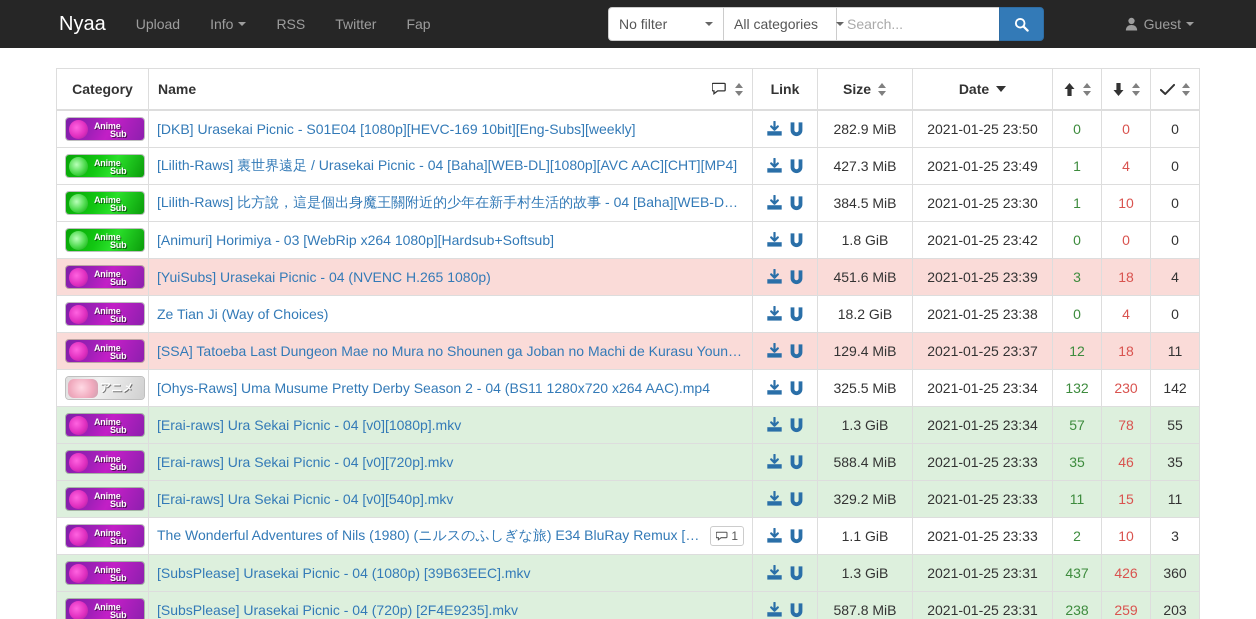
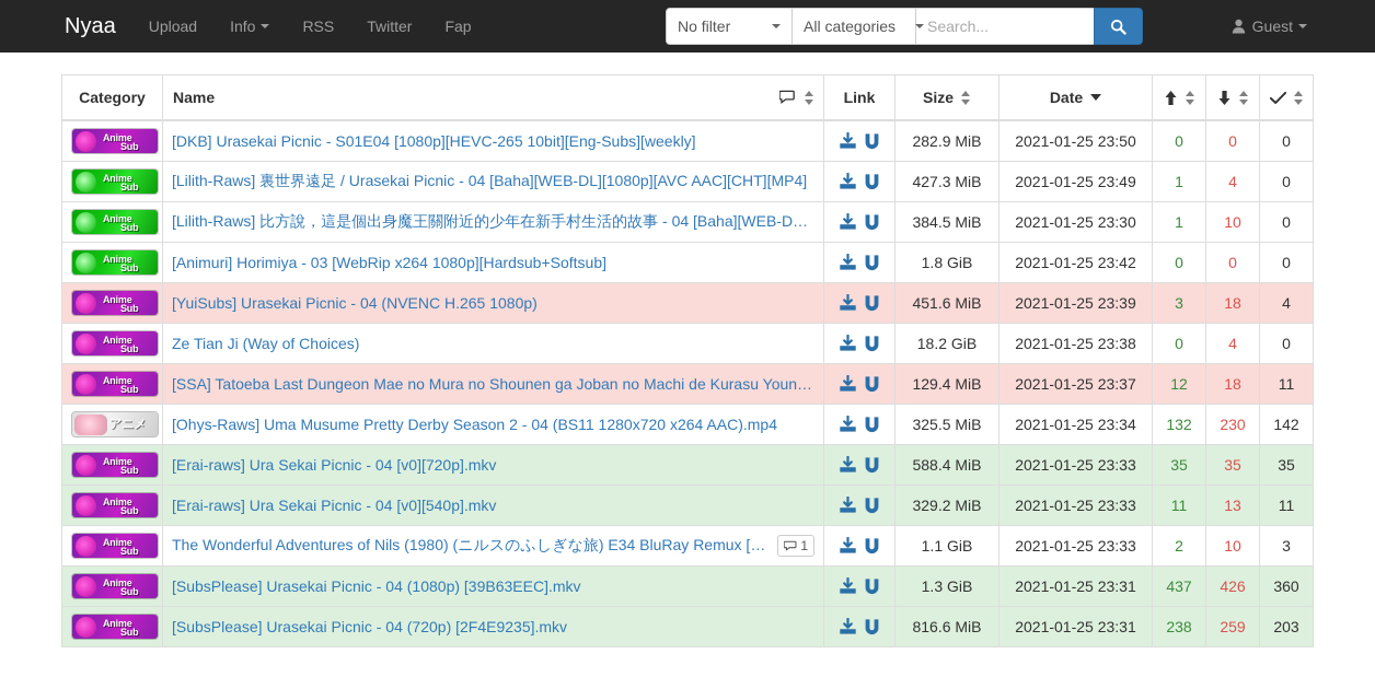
  Nyaa
  Upload
  Info
  RSS
  Twitter
  Fap
  No filter
  All categories
  Search...
  Guest
  Category	Name	Link	Size	Date
- AnimeSub	[DKB] Urasekai Picnic - S01E04 [1080p][HEVC-169 10bit][Eng-Subs][weekly]		282.9 MiB	2021-01-25 23:50	0	0	0
+ AnimeSub	[DKB] Urasekai Picnic - S01E04 [1080p][HEVC-265 10bit][Eng-Subs][weekly]		282.9 MiB	2021-01-25 23:50	0	0	0
  AnimeSub	[Lilith-Raws] 裏世界遠足 / Urasekai Picnic - 04 [Baha][WEB-DL][1080p][AVC AAC][CHT][MP4]		427.3 MiB	2021-01-25 23:49	1	4	0
  AnimeSub	[Lilith-Raws] 比方說，這是個出身魔王關附近的少年在新手村生活的故事 - 04 [Baha][WEB-D…		384.5 MiB	2021-01-25 23:30	1	10	0
  AnimeSub	[Animuri] Horimiya - 03 [WebRip x264 1080p][Hardsub+Softsub]		1.8 GiB	2021-01-25 23:42	0	0	0
  AnimeSub	[YuiSubs] Urasekai Picnic - 04 (NVENC H.265 1080p)		451.6 MiB	2021-01-25 23:39	3	18	4
  AnimeSub	Ze Tian Ji (Way of Choices)		18.2 GiB	2021-01-25 23:38	0	4	0
  AnimeSub	[SSA] Tatoeba Last Dungeon Mae no Mura no Shounen ga Joban no Machi de Kurasu Youn…		129.4 MiB	2021-01-25 23:37	12	18	11
  アニメ	[Ohys-Raws] Uma Musume Pretty Derby Season 2 - 04 (BS11 1280x720 x264 AAC).mp4		325.5 MiB	2021-01-25 23:34	132	230	142
- AnimeSub	[Erai-raws] Ura Sekai Picnic - 04 [v0][1080p].mkv		1.3 GiB	2021-01-25 23:34	57	78	55
- AnimeSub	[Erai-raws] Ura Sekai Picnic - 04 [v0][720p].mkv		588.4 MiB	2021-01-25 23:33	35	46	35
+ AnimeSub	[Erai-raws] Ura Sekai Picnic - 04 [v0][720p].mkv		588.4 MiB	2021-01-25 23:33	35	35	35
- AnimeSub	[Erai-raws] Ura Sekai Picnic - 04 [v0][540p].mkv		329.2 MiB	2021-01-25 23:33	11	15	11
+ AnimeSub	[Erai-raws] Ura Sekai Picnic - 04 [v0][540p].mkv		329.2 MiB	2021-01-25 23:33	11	13	11
  AnimeSub	The Wonderful Adventures of Nils (1980) (ニルスのふしぎな旅) E34 BluRay Remux [gl 1		1.1 GiB	2021-01-25 23:33	2	10	3
  AnimeSub	[SubsPlease] Urasekai Picnic - 04 (1080p) [39B63EEC].mkv		1.3 GiB	2021-01-25 23:31	437	426	360
- AnimeSub	[SubsPlease] Urasekai Picnic - 04 (720p) [2F4E9235].mkv		587.8 MiB	2021-01-25 23:31	238	259	203
+ AnimeSub	[SubsPlease] Urasekai Picnic - 04 (720p) [2F4E9235].mkv		816.6 MiB	2021-01-25 23:31	238	259	203
